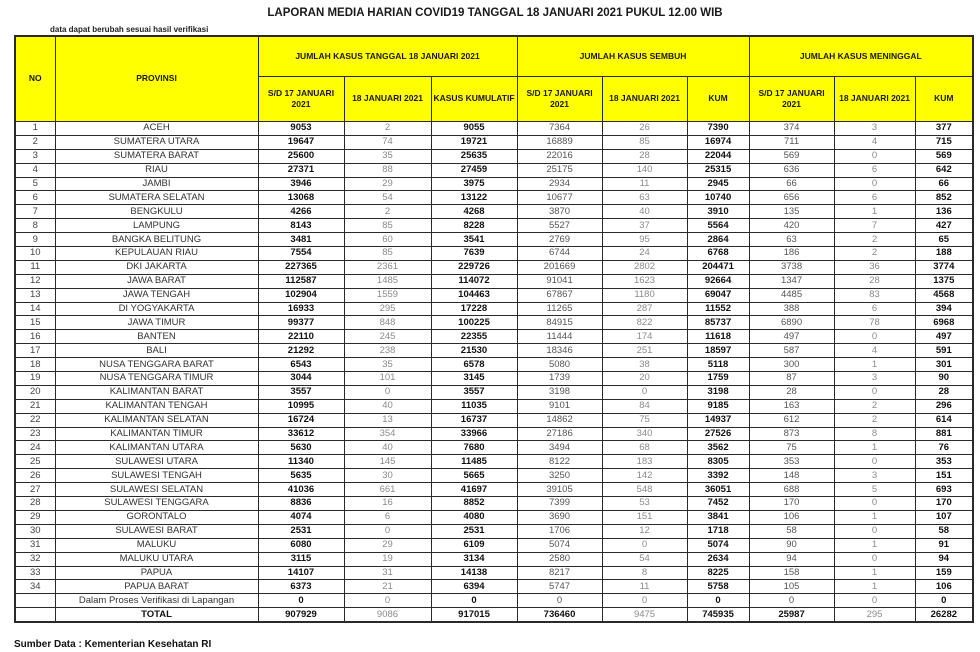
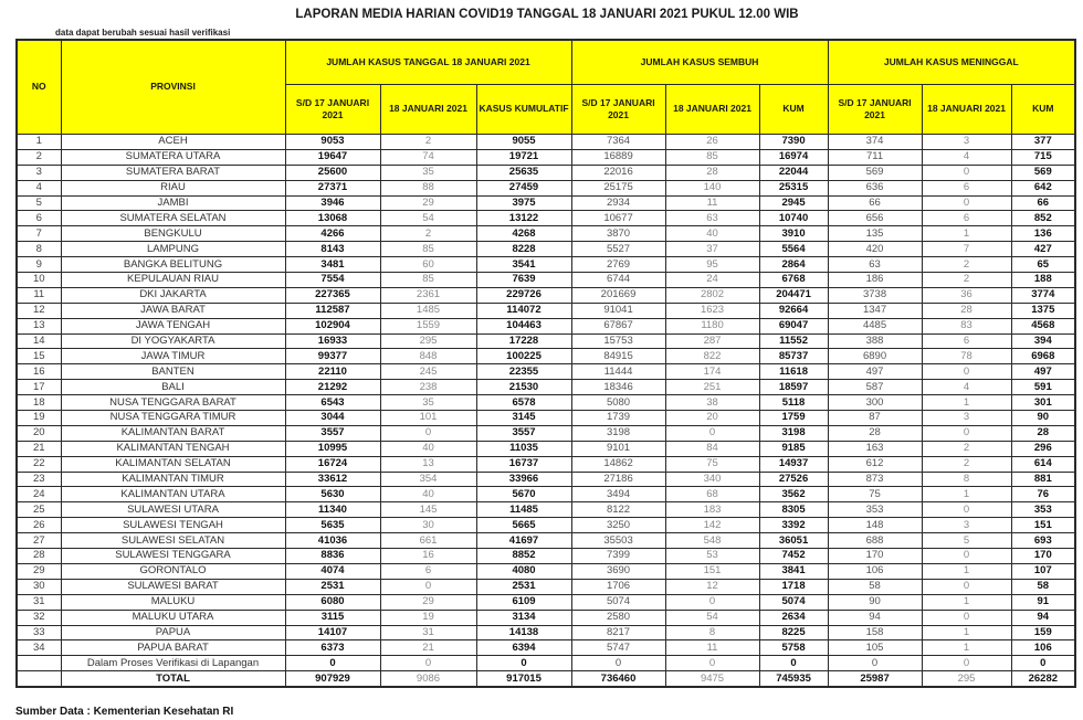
  LAPORAN MEDIA HARIAN COVID19 TANGGAL 18 JANUARI 2021 PUKUL 12.00 WIB
  data dapat berubah sesuai hasil verifikasi
  NO	PROVINSI	JUMLAH KASUS TANGGAL 18 JANUARI 2021	JUMLAH KASUS SEMBUH	JUMLAH KASUS MENINGGAL
  S/D 17 JANUARI 2021	18 JANUARI 2021	KASUS KUMULATIF	S/D 17 JANUARI 2021	18 JANUARI 2021	KUM	S/D 17 JANUARI 2021	18 JANUARI 2021	KUM
  1	ACEH	9053	2	9055	7364	26	7390	374	3	377
  2	SUMATERA UTARA	19647	74	19721	16889	85	16974	711	4	715
  3	SUMATERA BARAT	25600	35	25635	22016	28	22044	569	0	569
  4	RIAU	27371	88	27459	25175	140	25315	636	6	642
  5	JAMBI	3946	29	3975	2934	11	2945	66	0	66
  6	SUMATERA SELATAN	13068	54	13122	10677	63	10740	656	6	852
  7	BENGKULU	4266	2	4268	3870	40	3910	135	1	136
  8	LAMPUNG	8143	85	8228	5527	37	5564	420	7	427
  9	BANGKA BELITUNG	3481	60	3541	2769	95	2864	63	2	65
  10	KEPULAUAN RIAU	7554	85	7639	6744	24	6768	186	2	188
  11	DKI JAKARTA	227365	2361	229726	201669	2802	204471	3738	36	3774
  12	JAWA BARAT	112587	1485	114072	91041	1623	92664	1347	28	1375
  13	JAWA TENGAH	102904	1559	104463	67867	1180	69047	4485	83	4568
- 14	DI YOGYAKARTA	16933	295	17228	11265	287	11552	388	6	394
+ 14	DI YOGYAKARTA	16933	295	17228	15753	287	11552	388	6	394
  15	JAWA TIMUR	99377	848	100225	84915	822	85737	6890	78	6968
  16	BANTEN	22110	245	22355	11444	174	11618	497	0	497
  17	BALI	21292	238	21530	18346	251	18597	587	4	591
  18	NUSA TENGGARA BARAT	6543	35	6578	5080	38	5118	300	1	301
  19	NUSA TENGGARA TIMUR	3044	101	3145	1739	20	1759	87	3	90
  20	KALIMANTAN BARAT	3557	0	3557	3198	0	3198	28	0	28
  21	KALIMANTAN TENGAH	10995	40	11035	9101	84	9185	163	2	296
  22	KALIMANTAN SELATAN	16724	13	16737	14862	75	14937	612	2	614
  23	KALIMANTAN TIMUR	33612	354	33966	27186	340	27526	873	8	881
- 24	KALIMANTAN UTARA	5630	40	7680	3494	68	3562	75	1	76
+ 24	KALIMANTAN UTARA	5630	40	5670	3494	68	3562	75	1	76
  25	SULAWESI UTARA	11340	145	11485	8122	183	8305	353	0	353
  26	SULAWESI TENGAH	5635	30	5665	3250	142	3392	148	3	151
- 27	SULAWESI SELATAN	41036	661	41697	39105	548	36051	688	5	693
+ 27	SULAWESI SELATAN	41036	661	41697	35503	548	36051	688	5	693
  28	SULAWESI TENGGARA	8836	16	8852	7399	53	7452	170	0	170
  29	GORONTALO	4074	6	4080	3690	151	3841	106	1	107
  30	SULAWESI BARAT	2531	0	2531	1706	12	1718	58	0	58
  31	MALUKU	6080	29	6109	5074	0	5074	90	1	91
  32	MALUKU UTARA	3115	19	3134	2580	54	2634	94	0	94
  33	PAPUA	14107	31	14138	8217	8	8225	158	1	159
  34	PAPUA BARAT	6373	21	6394	5747	11	5758	105	1	106
  	Dalam Proses Verifikasi di Lapangan	0	0	0	0	0	0	0	0	0
  	TOTAL	907929	9086	917015	736460	9475	745935	25987	295	26282
  Sumber Data : Kementerian Kesehatan RI
